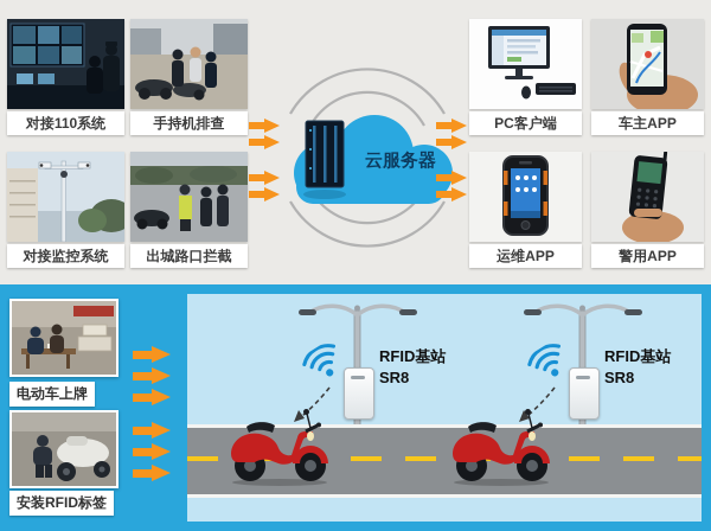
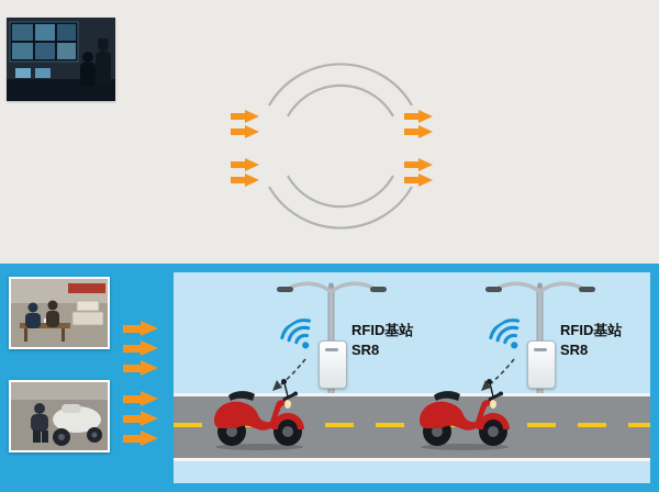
- 对接110系统
- 手持机排查
- 对接监控系统
- 出城路口拦截
- 云服务器
- PC客户端
- 车主APP
- 运维APP
- 警用APP
- 电动车上牌
- 安装RFID标签
  RFID基站
  SR8
  RFID基站
  SR8
